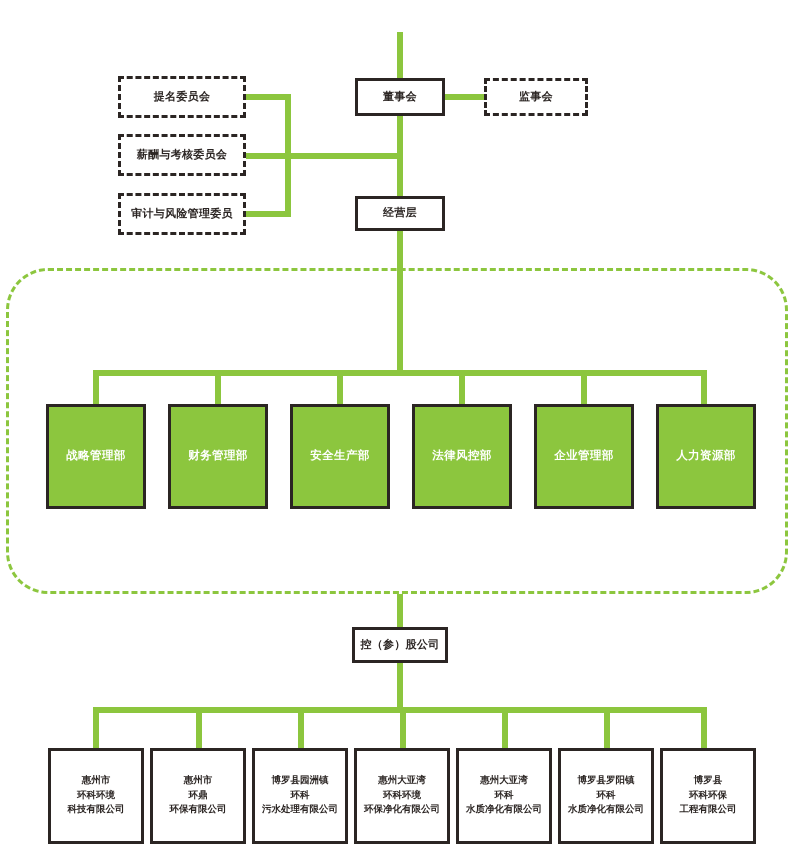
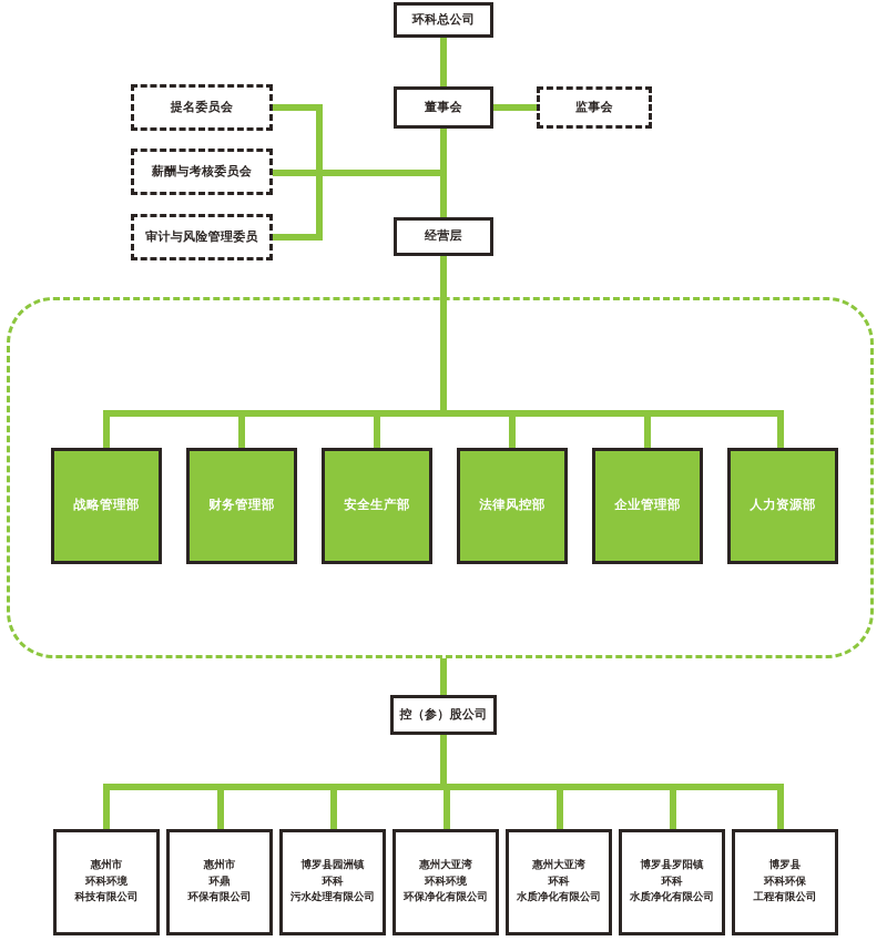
+ 环科总公司
  董事会
  监事会
  经营层
  提名委员会
  薪酬与考核委员会
  审计与风险管理委员
  战略管理部
  财务管理部
  安全生产部
  法律风控部
  企业管理部
  人力资源部
  控（参）股公司
  惠州市
  环科环境
  科技有限公司
  惠州市
  环鼎
  环保有限公司
  博罗县园洲镇
  环科
  污水处理有限公司
  惠州大亚湾
  环科环境
  环保净化有限公司
  惠州大亚湾
  环科
  水质净化有限公司
  博罗县罗阳镇
  环科
  水质净化有限公司
  博罗县
  环科环保
  工程有限公司
